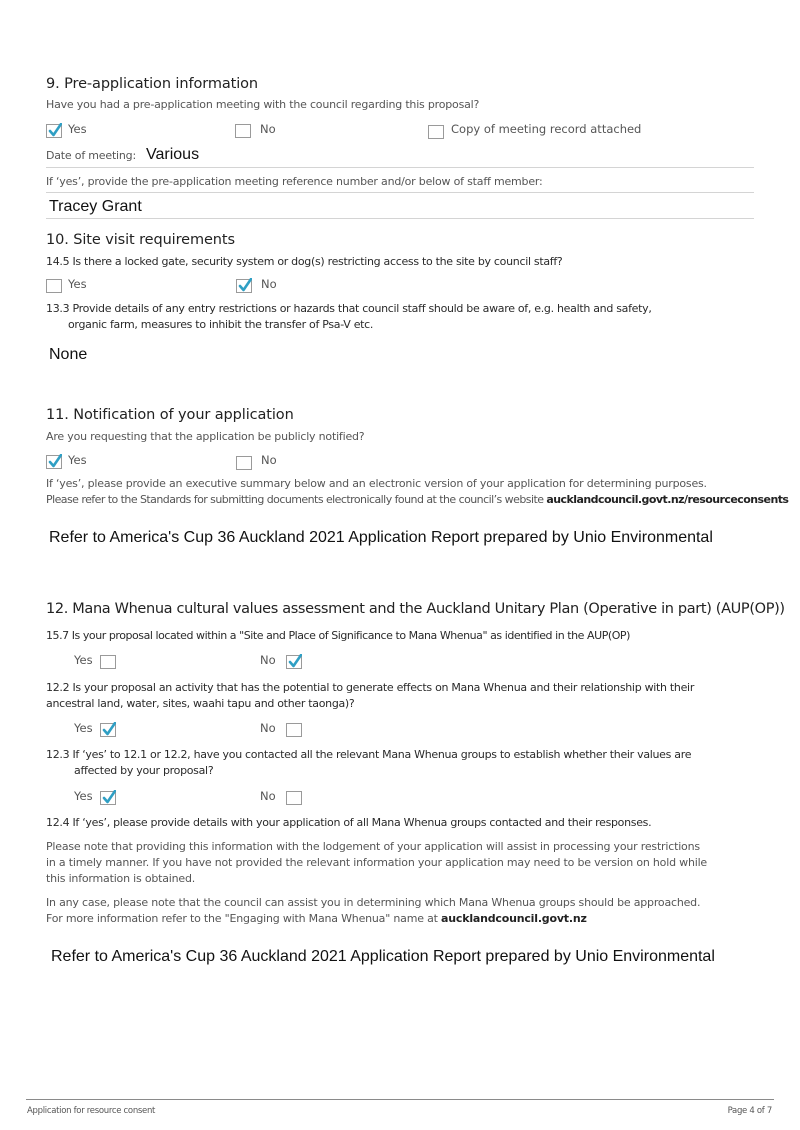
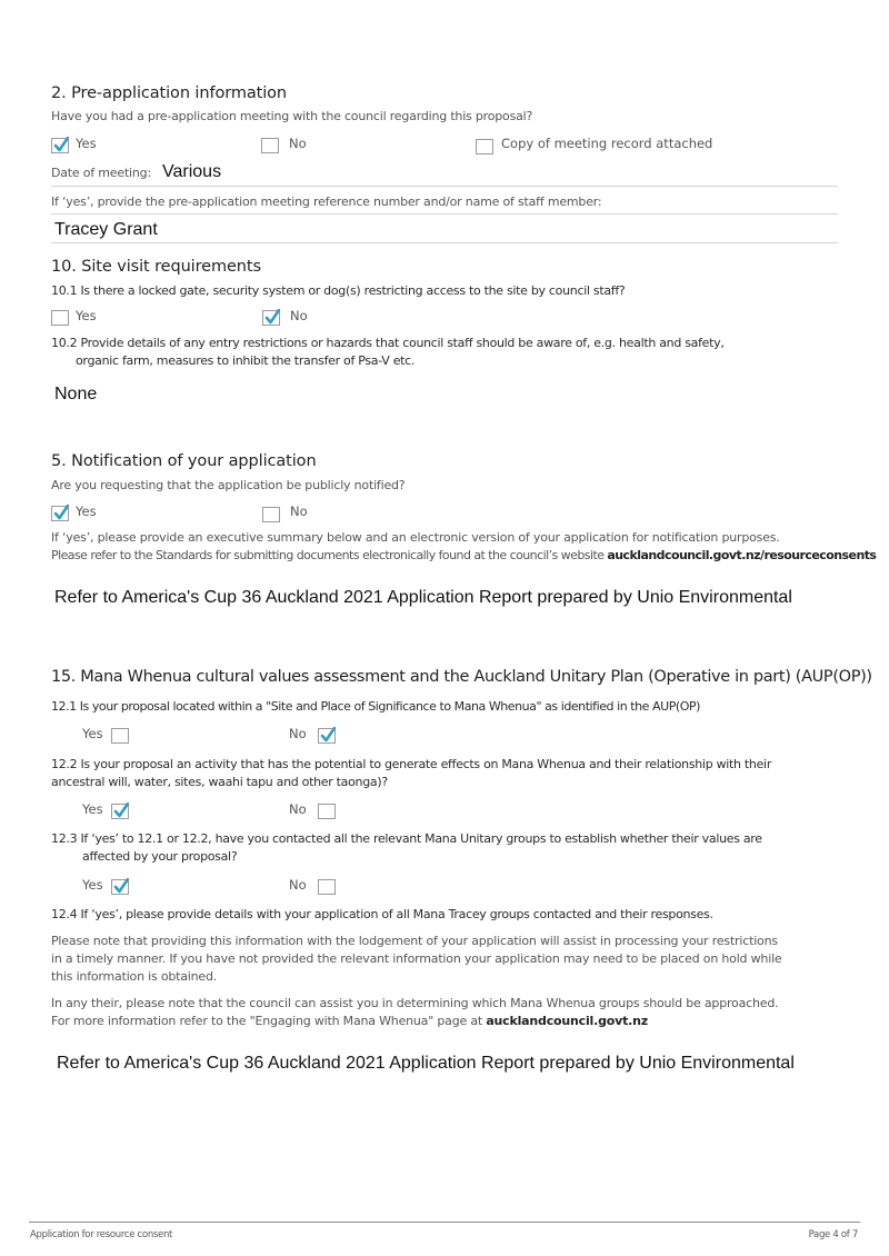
- 9. Pre-application information
+ 2. Pre-application information
  Have you had a pre-application meeting with the council regarding this proposal?
  Yes
  No
  Copy of meeting record attached
  Date of meeting:
  Various
- If ‘yes’, provide the pre-application meeting reference number and/or below of staff member:
+ If ‘yes’, provide the pre-application meeting reference number and/or name of staff member:
  Tracey Grant
  10. Site visit requirements
- 14.5 Is there a locked gate, security system or dog(s) restricting access to the site by council staff?
+ 10.1 Is there a locked gate, security system or dog(s) restricting access to the site by council staff?
  Yes
  No
- 13.3 Provide details of any entry restrictions or hazards that council staff should be aware of, e.g. health and safety,
+ 10.2 Provide details of any entry restrictions or hazards that council staff should be aware of, e.g. health and safety,
  organic farm, measures to inhibit the transfer of Psa-V etc.
  None
- 11. Notification of your application
+ 5. Notification of your application
  Are you requesting that the application be publicly notified?
  Yes
  No
- If ‘yes’, please provide an executive summary below and an electronic version of your application for determining purposes.
+ If ‘yes’, please provide an executive summary below and an electronic version of your application for notification purposes.
  Please refer to the Standards for submitting documents electronically found at the council’s website aucklandcouncil.govt.nz/resourceconsents
  Refer to America's Cup 36 Auckland 2021 Application Report prepared by Unio Environmental
- 12. Mana Whenua cultural values assessment and the Auckland Unitary Plan (Operative in part) (AUP(OP))
+ 15. Mana Whenua cultural values assessment and the Auckland Unitary Plan (Operative in part) (AUP(OP))
- 15.7 Is your proposal located within a "Site and Place of Significance to Mana Whenua" as identified in the AUP(OP)
+ 12.1 Is your proposal located within a "Site and Place of Significance to Mana Whenua" as identified in the AUP(OP)
  Yes
  No
  12.2 Is your proposal an activity that has the potential to generate effects on Mana Whenua and their relationship with their
- ancestral land, water, sites, waahi tapu and other taonga)?
+ ancestral will, water, sites, waahi tapu and other taonga)?
  Yes
  No
- 12.3 If ‘yes’ to 12.1 or 12.2, have you contacted all the relevant Mana Whenua groups to establish whether their values are
+ 12.3 If ‘yes’ to 12.1 or 12.2, have you contacted all the relevant Mana Unitary groups to establish whether their values are
  affected by your proposal?
  Yes
  No
- 12.4 If ‘yes’, please provide details with your application of all Mana Whenua groups contacted and their responses.
+ 12.4 If ‘yes’, please provide details with your application of all Mana Tracey groups contacted and their responses.
  Please note that providing this information with the lodgement of your application will assist in processing your restrictions
- in a timely manner. If you have not provided the relevant information your application may need to be version on hold while
+ in a timely manner. If you have not provided the relevant information your application may need to be placed on hold while
  this information is obtained.
- In any case, please note that the council can assist you in determining which Mana Whenua groups should be approached.
+ In any their, please note that the council can assist you in determining which Mana Whenua groups should be approached.
- For more information refer to the "Engaging with Mana Whenua" name at aucklandcouncil.govt.nz
+ For more information refer to the "Engaging with Mana Whenua" page at aucklandcouncil.govt.nz
  Refer to America's Cup 36 Auckland 2021 Application Report prepared by Unio Environmental
  Application for resource consent
  Page 4 of 7
